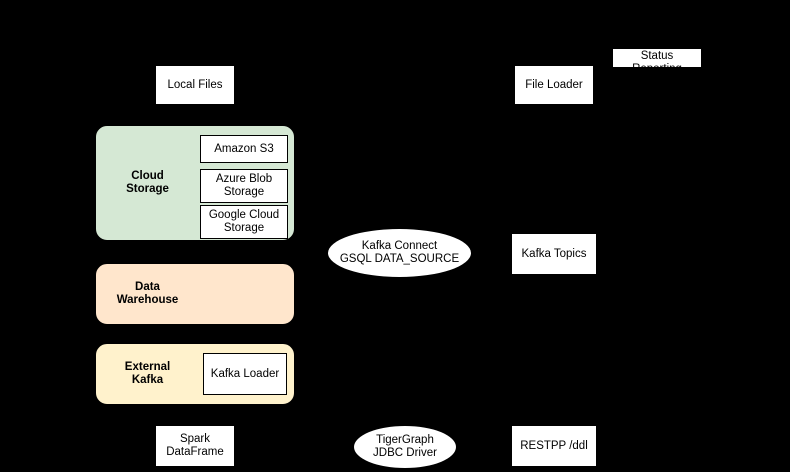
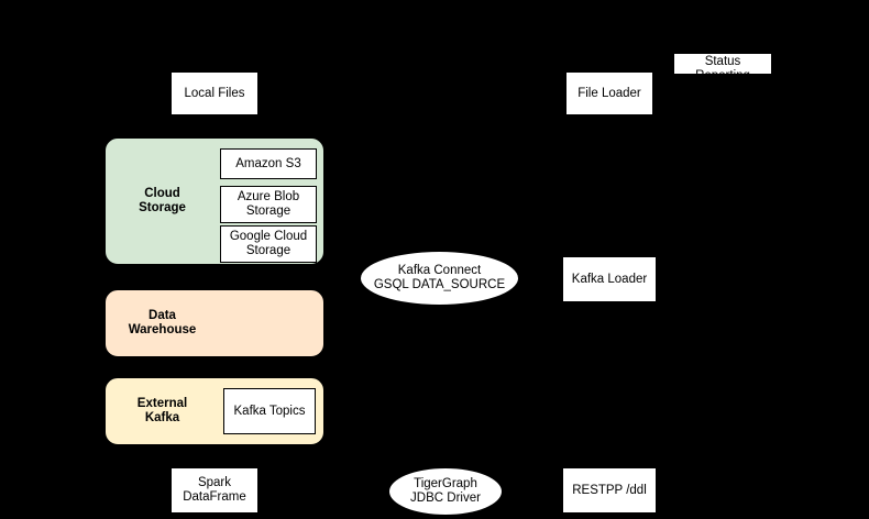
  Status Reporting
  Local Files
  File Loader
  Cloud
  Storage
  Amazon S3
  Azure Blob
  Storage
  Google Cloud
  Storage
  Data
  Warehouse
  External
  Kafka
- Kafka Loader
+ Kafka Topics
  Kafka Connect
  GSQL DATA_SOURCE
- Kafka Topics
+ Kafka Loader
  Spark
  DataFrame
  TigerGraph
  JDBC Driver
  RESTPP /ddl
